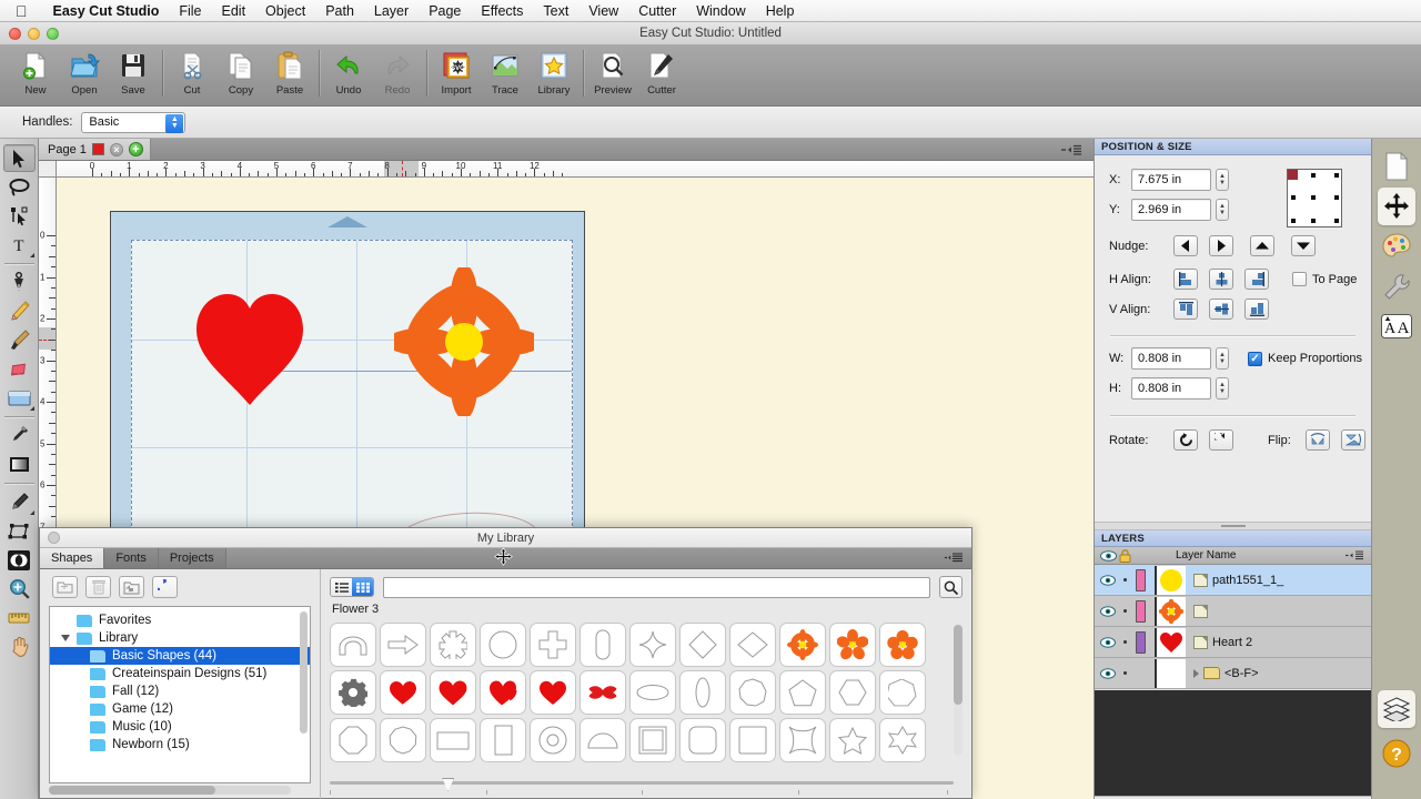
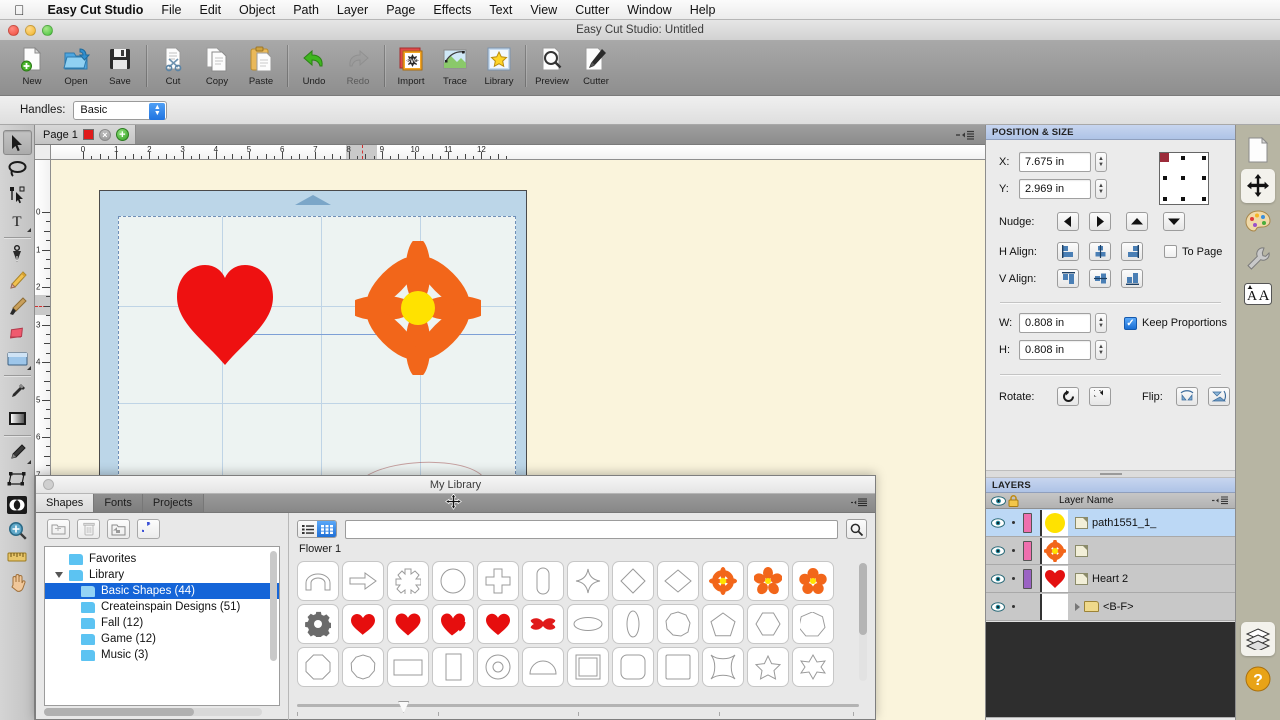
  
  Easy Cut Studio
  File
  Edit
  Object
  Path
  Layer
  Page
  Effects
  Text
  View
  Cutter
  Window
  Help
  Easy Cut Studio: Untitled
  New
  Open
  Save
  Cut
  Copy
  Paste
  Undo
  Redo
  Import
  Trace
  Library
  Preview
  Cutter
  Handles:
  Basic
  T
  Page 1
  ×
  +
  0
  1
  2
  3
  4
  5
  6
  7
  8
  9
  10
  11
  12
  0
  1
  2
  3
  4
  5
  6
  POSITION & SIZE
  X:
  7.675 in
  Y:
  2.969 in
  Nudge:
  H Align:
  To Page
  V Align:
  W:
  0.808 in
  ✓
  Keep Proportions
  H:
  0.808 in
  Rotate:
  Flip:
  LAYERS
  Layer Name
  path1551_1_
  Heart 2
  <B-F>
  A
  A
  ?
  My Library
  Shapes
  Fonts
  Projects
  Favorites
  Library
  Basic Shapes (44)
  Createinspain Designs (51)
  Fall (12)
  Game (12)
- Music (10)
+ Music (3)
- Newborn (15)
- Flower 3
+ Flower 1
